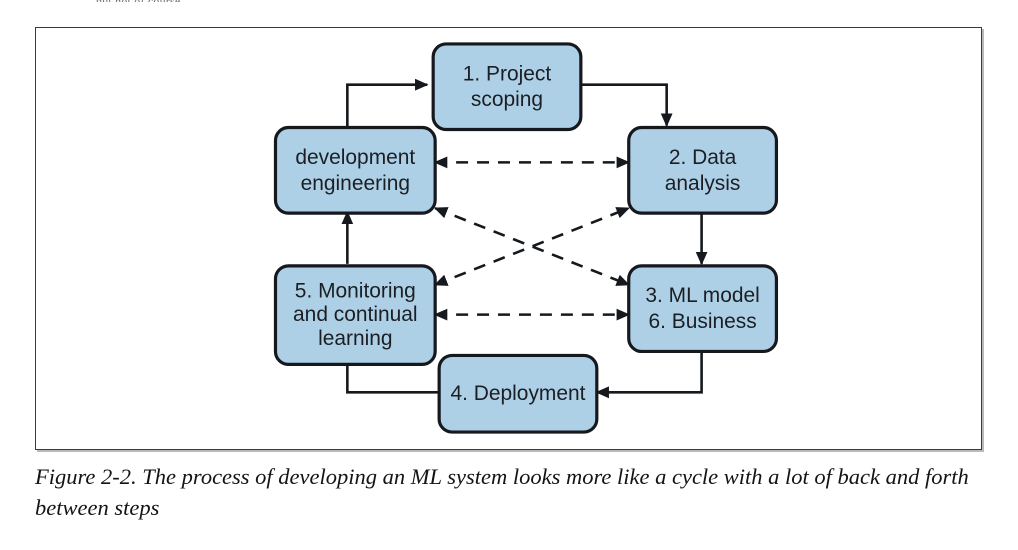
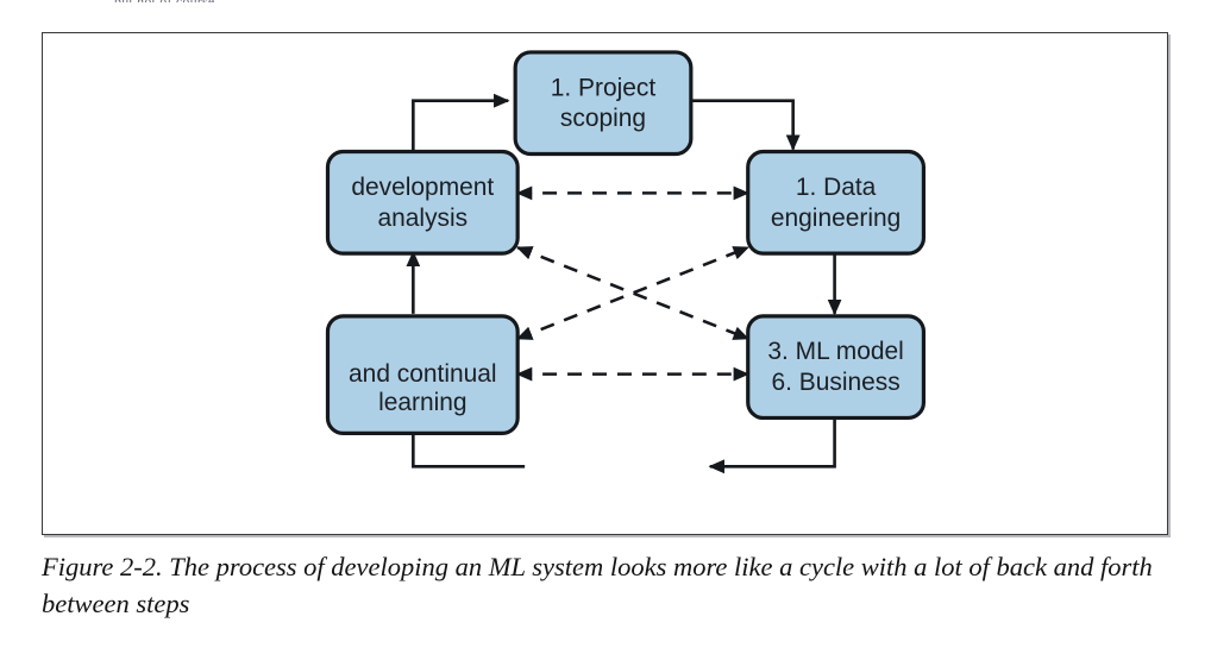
  but not of course.
  1. Project
  scoping
- 2. Data
+ 1. Data
- analysis
+ engineering
  3. ML model
  6. Business
- 4. Deployment
- 5. Monitoring
  and continual
  learning
  development
- engineering
+ analysis
  Figure 2-2. The process of developing an ML system looks more like a cycle with a lot of back and forth between steps
